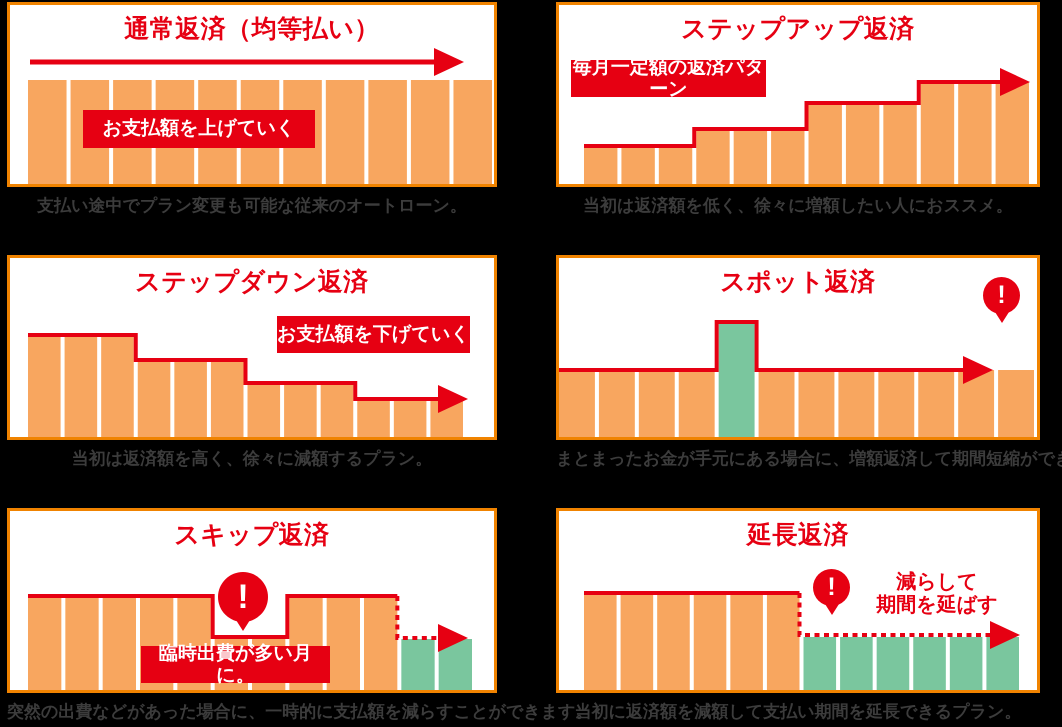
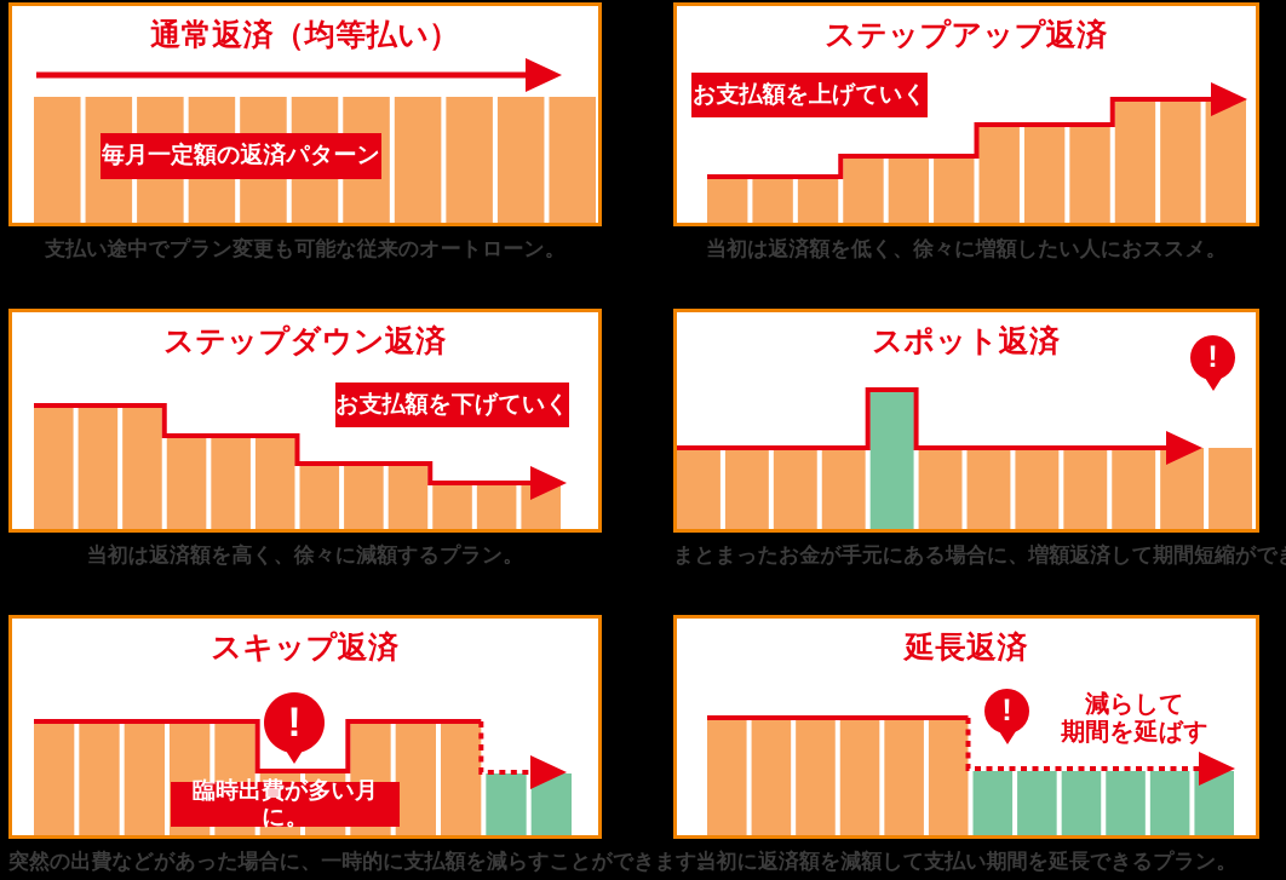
  通常返済（均等払い）
- お支払額を上げていく
+ 毎月一定額の返済パターン
  支払い途中でプラン変更も可能な従来のオートローン。
  ステップアップ返済
- 毎月一定額の返済パターン
+ お支払額を上げていく
  当初は返済額を低く、徐々に増額したい人におススメ。
  ステップダウン返済
  お支払額を下げていく
  当初は返済額を高く、徐々に減額するプラン。
  スポット返済
  !
  まとまったお金が手元にある場合に、増額返済して期間短縮がで
  スキップ返済
  臨時出費が多い月に。
  !
  突然の出費などがあった場合に、一時的に支払額を減らすことができま
  延長返済
  減らして
  期間を延ばす
  !
  当初に返済額を減額して支払い期間を延長できるプラン。
